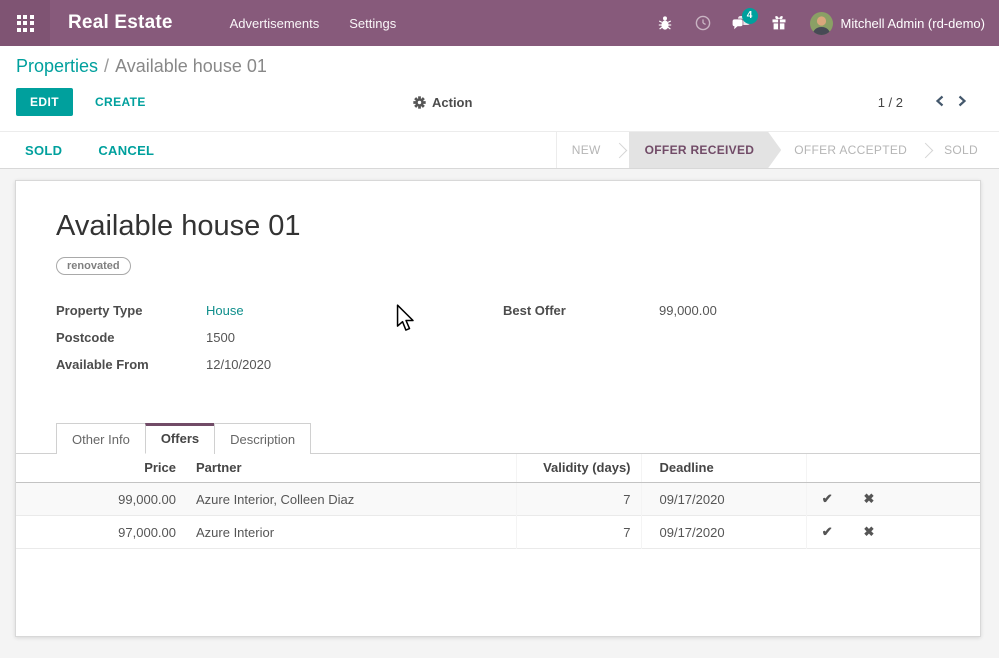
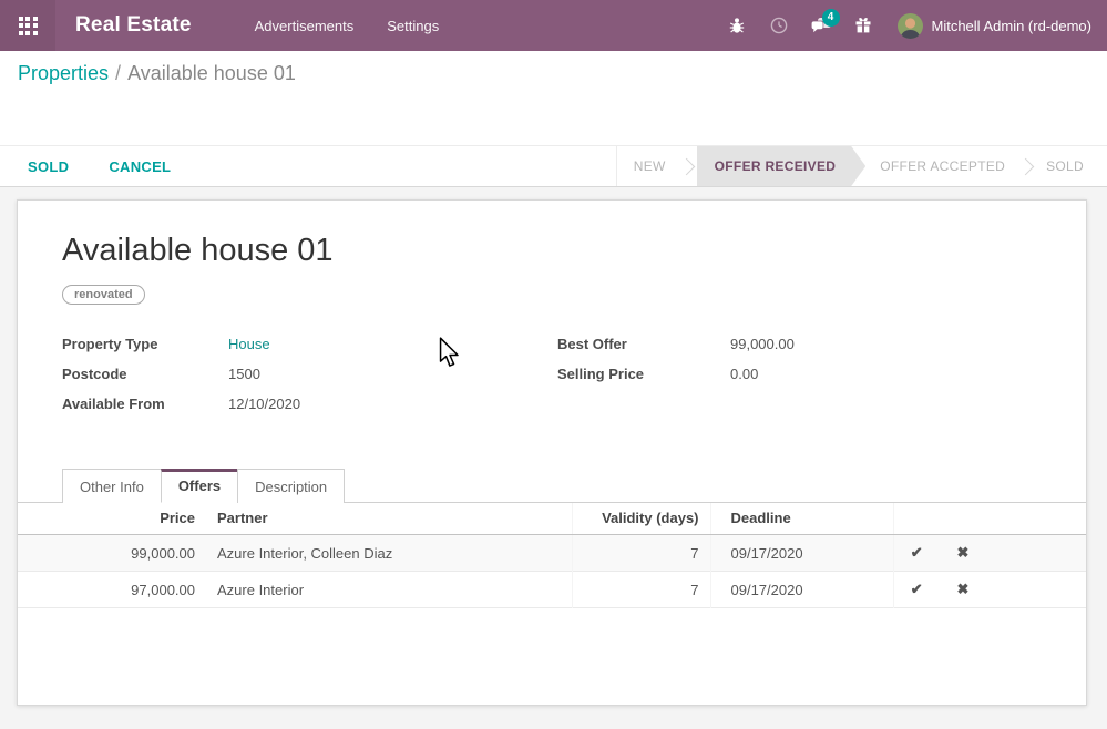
  Real Estate
  Advertisements
  Settings
  4
  Mitchell Admin (rd-demo)
  Properties / Available house 01
- EDIT
- CREATE
- Action
- 1 / 2
  SOLD
  CANCEL
  NEW
  OFFER RECEIVED
  OFFER ACCEPTED
  SOLD
  Available house 01
  renovated
  Property Type
  House
  Postcode
  1500
  Available From
  12/10/2020
  Best Offer
  99,000.00
+ Selling Price
+ 0.00
  Other Info
  Offers
  Description
  Price	Partner	Validity (days)	Deadline
  99,000.00	Azure Interior, Colleen Diaz	7	09/17/2020	✔	✖
  97,000.00	Azure Interior	7	09/17/2020	✔	✖
